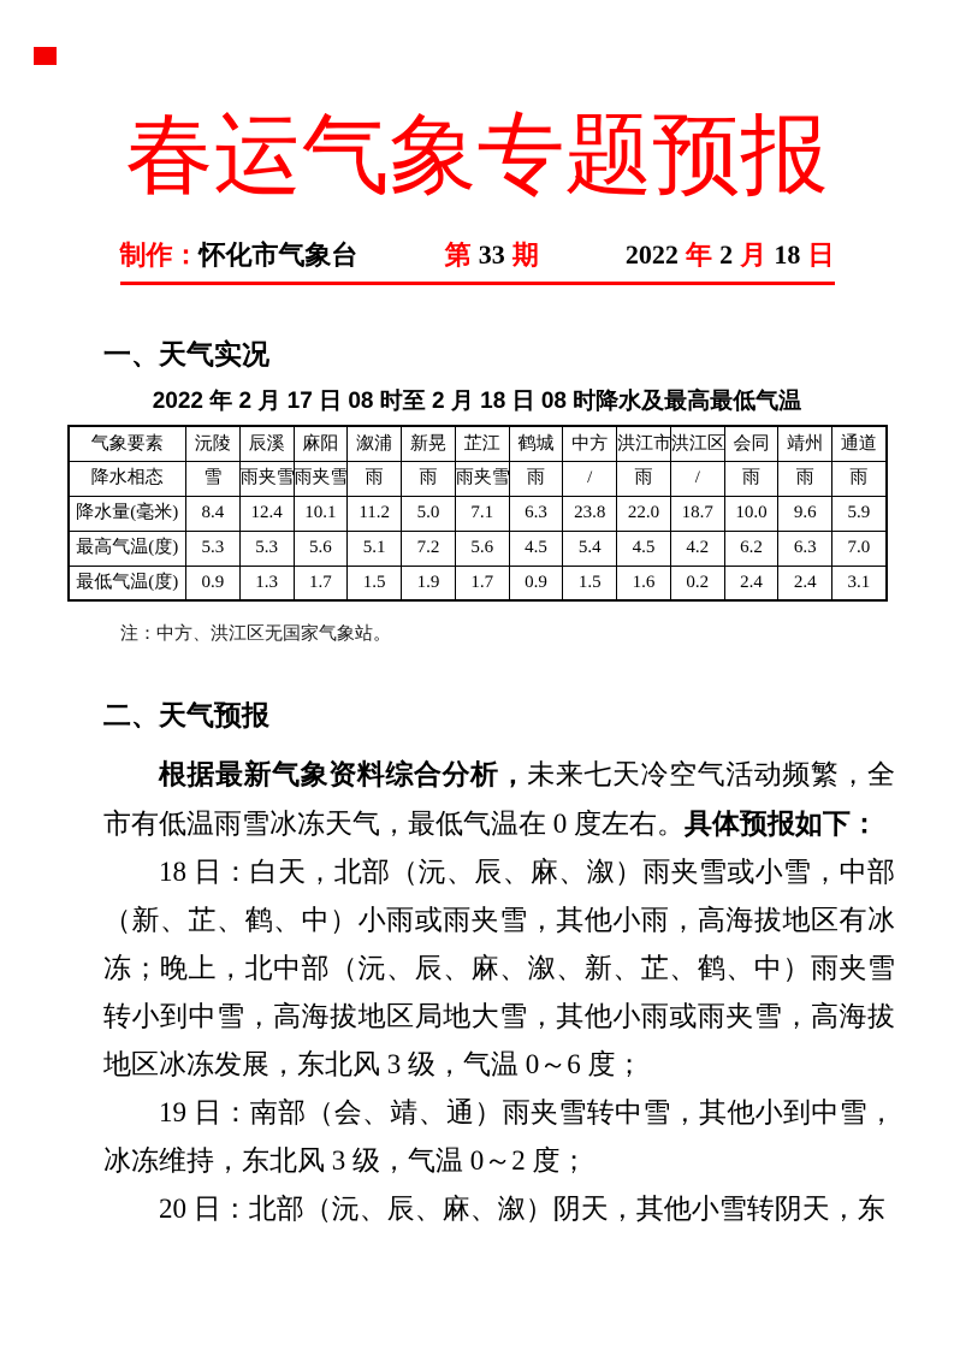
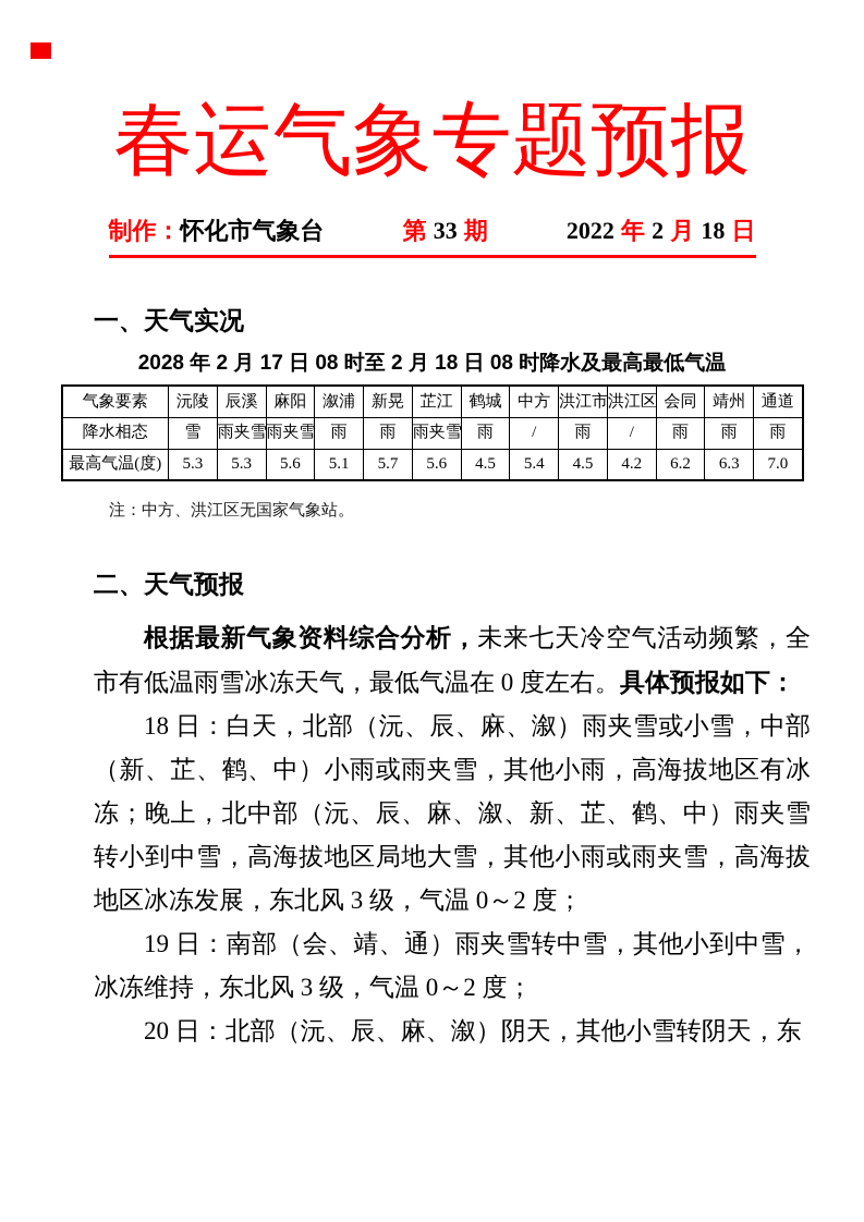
  春运气象专题预报
  制作：怀化市气象台
  第 33 期
  2022 年 2 月 18 日
  一、天气实况
- 2022 年 2 月 17 日 08 时至 2 月 18 日 08 时降水及最高最低气温
+ 2028 年 2 月 17 日 08 时至 2 月 18 日 08 时降水及最高最低气温
  气象要素	沅陵	辰溪	麻阳	溆浦	新晃	芷江	鹤城	中方	洪江市	洪江区	会同	靖州	通道
  降水相态	雪	雨夹雪	雨夹雪	雨	雨	雨夹雪	雨	/	雨	/	雨	雨	雨
- 降水量(毫米)	8.4	12.4	10.1	11.2	5.0	7.1	6.3	23.8	22.0	18.7	10.0	9.6	5.9
- 最高气温(度)	5.3	5.3	5.6	5.1	7.2	5.6	4.5	5.4	4.5	4.2	6.2	6.3	7.0
+ 最高气温(度)	5.3	5.3	5.6	5.1	5.7	5.6	4.5	5.4	4.5	4.2	6.2	6.3	7.0
- 最低气温(度)	0.9	1.3	1.7	1.5	1.9	1.7	0.9	1.5	1.6	0.2	2.4	2.4	3.1
  注：中方、洪江区无国家气象站。
  二、天气预报
  根据最新气象资料综合分析，未来七天冷空气活动频繁，全市有低温雨雪冰冻天气，最低气温在 0 度左右。具体预报如下：
- 18 日：白天，北部（沅、辰、麻、溆）雨夹雪或小雪，中部（新、芷、鹤、中）小雨或雨夹雪，其他小雨，高海拔地区有冰冻；晚上，北中部（沅、辰、麻、溆、新、芷、鹤、中）雨夹雪转小到中雪，高海拔地区局地大雪，其他小雨或雨夹雪，高海拔地区冰冻发展，东北风 3 级，气温 0～6 度；
+ 18 日：白天，北部（沅、辰、麻、溆）雨夹雪或小雪，中部（新、芷、鹤、中）小雨或雨夹雪，其他小雨，高海拔地区有冰冻；晚上，北中部（沅、辰、麻、溆、新、芷、鹤、中）雨夹雪转小到中雪，高海拔地区局地大雪，其他小雨或雨夹雪，高海拔地区冰冻发展，东北风 3 级，气温 0～2 度；
  19 日：南部（会、靖、通）雨夹雪转中雪，其他小到中雪，冰冻维持，东北风 3 级，气温 0～2 度；
  20 日：北部（沅、辰、麻、溆）阴天，其他小雪转阴天，东
